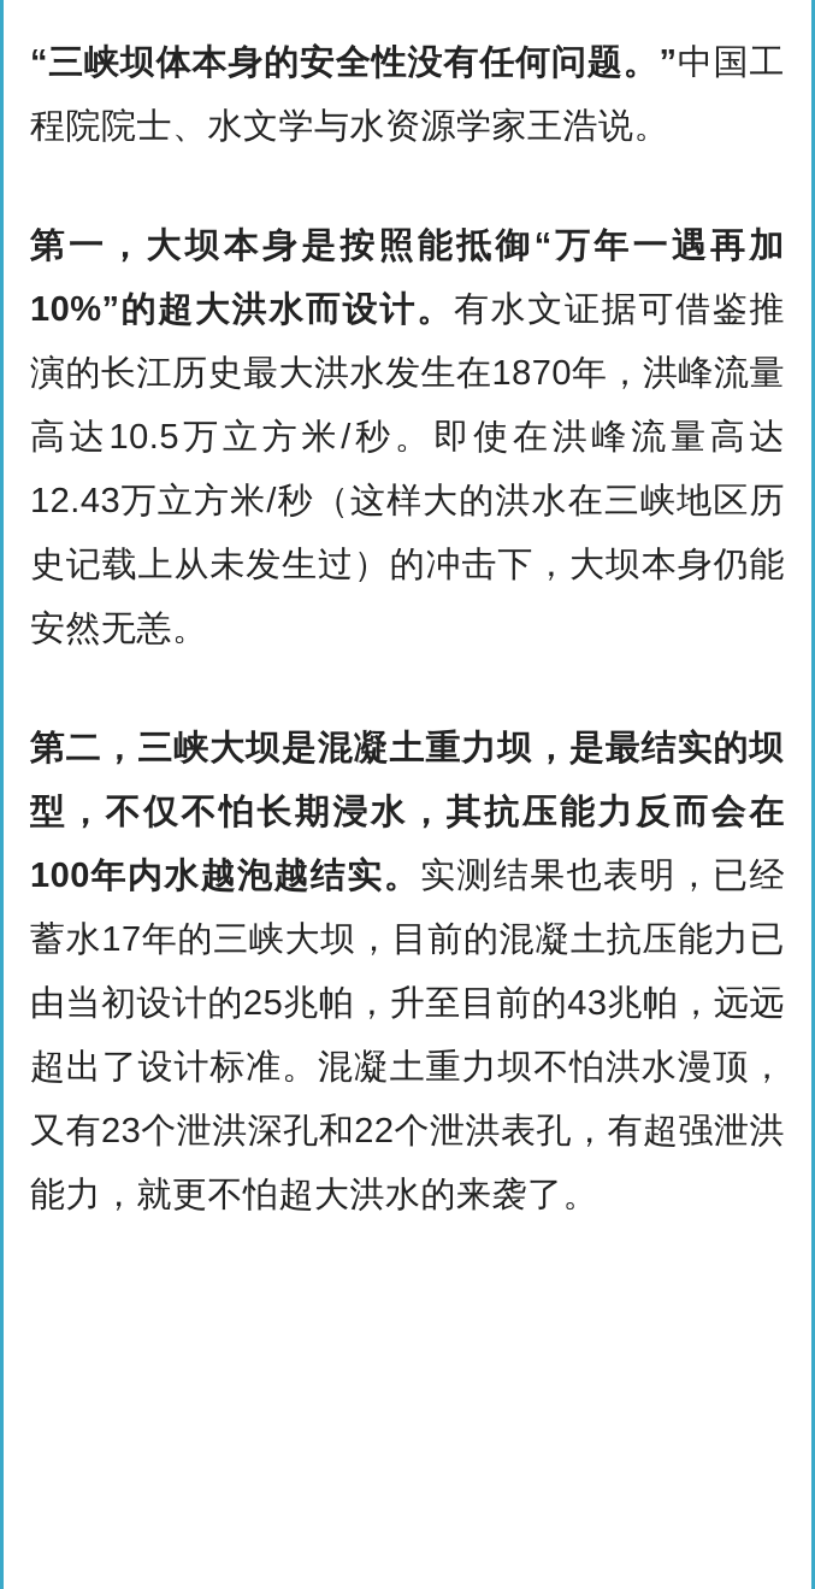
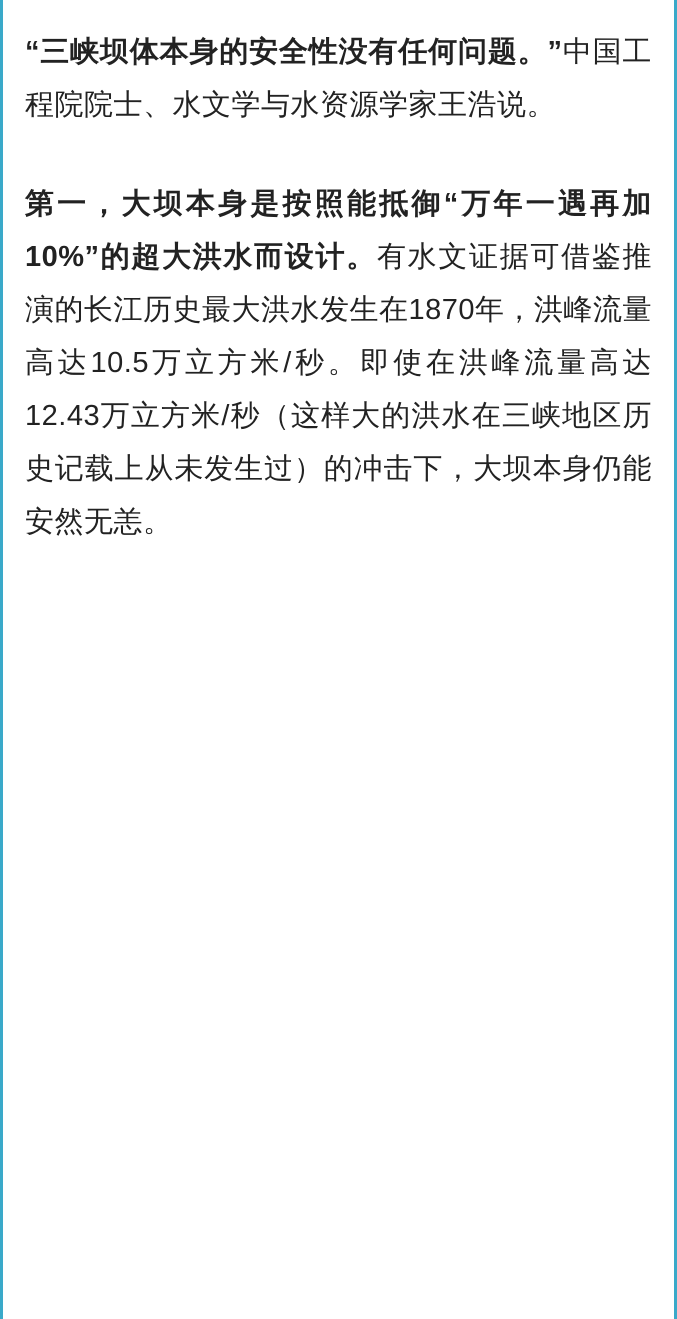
  “三峡坝体本身的安全性没有任何问题。”中国工程院院士、水文学与水资源学家王浩说。
  第一，大坝本身是按照能抵御“万年一遇再加10%”的超大洪水而设计。有水文证据可借鉴推演的长江历史最大洪水发生在1870年，洪峰流量高达10.5万立方米/秒。即使在洪峰流量高达12.43万立方米/秒（这样大的洪水在三峡地区历史记载上从未发生过）的冲击下，大坝本身仍能安然无恙。
- 第二，三峡大坝是混凝土重力坝，是最结实的坝型，不仅不怕长期浸水，其抗压能力反而会在100年内水越泡越结实。实测结果也表明，已经蓄水17年的三峡大坝，目前的混凝土抗压能力已由当初设计的25兆帕，升至目前的43兆帕，远远超出了设计标准。混凝土重力坝不怕洪水漫顶，又有23个泄洪深孔和22个泄洪表孔，有超强泄洪能力，就更不怕超大洪水的来袭了。
